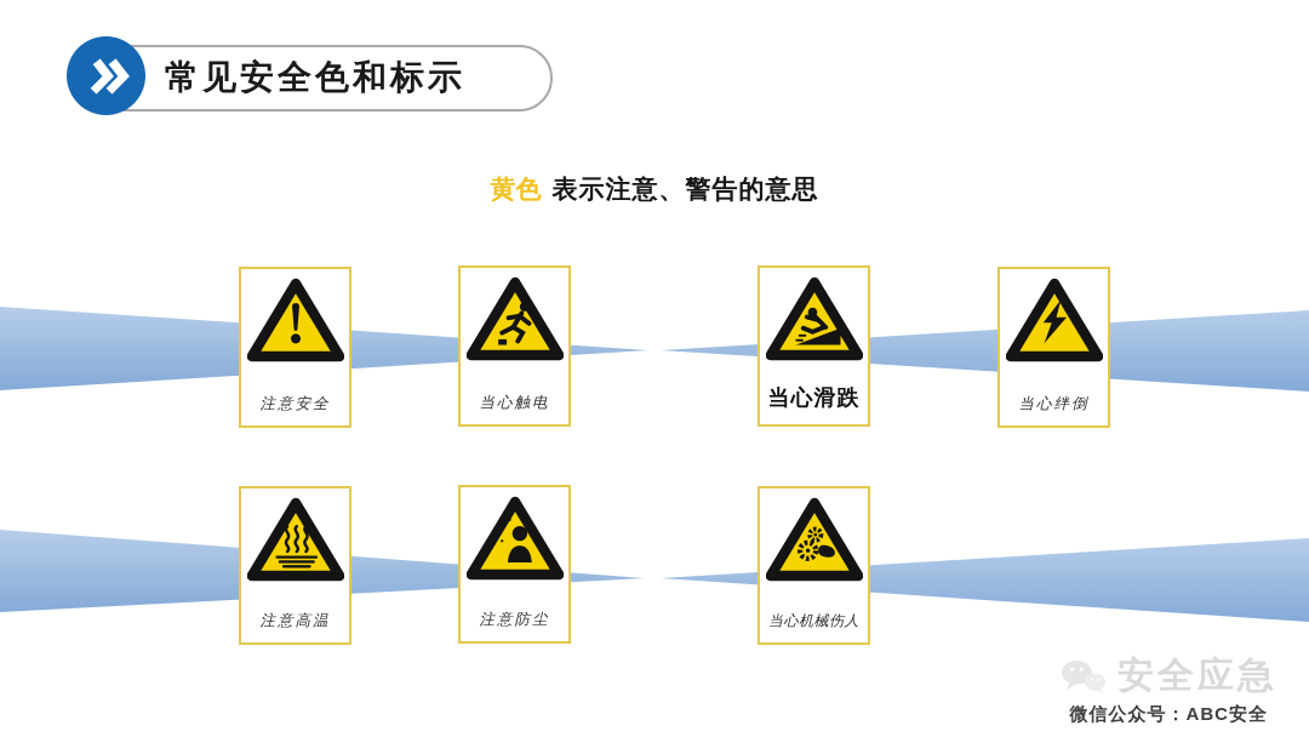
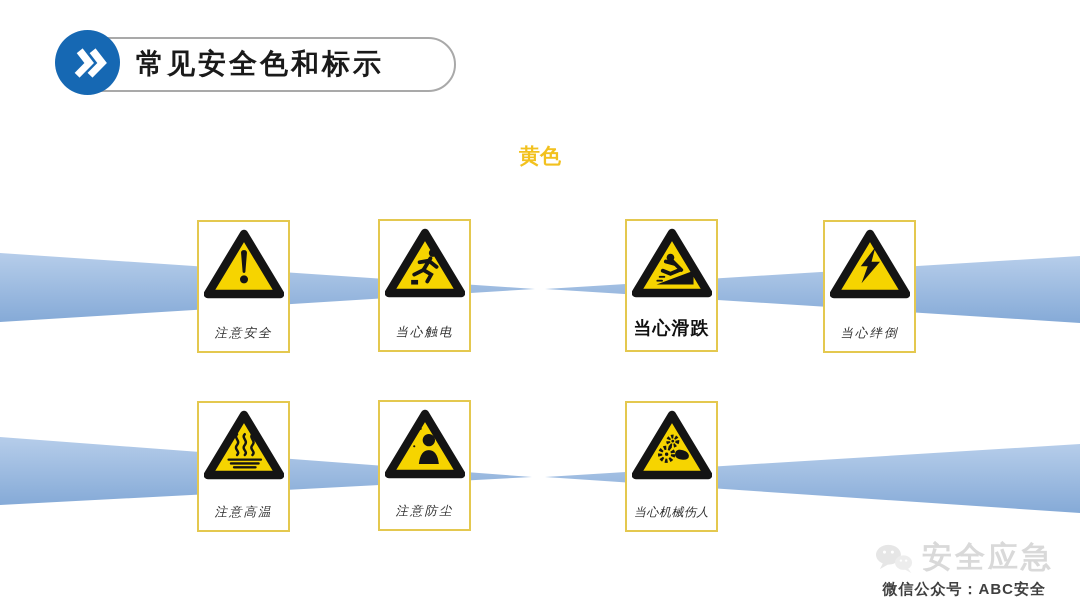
  常见安全色和标示
  黄色
- 表示注意、警告的意思
  注意安全
  当心触电
  当心滑跌
  当心绊倒
  注意高温
  注意防尘
  当心机械伤人
  安全应急
  微信公众号：ABC安全
